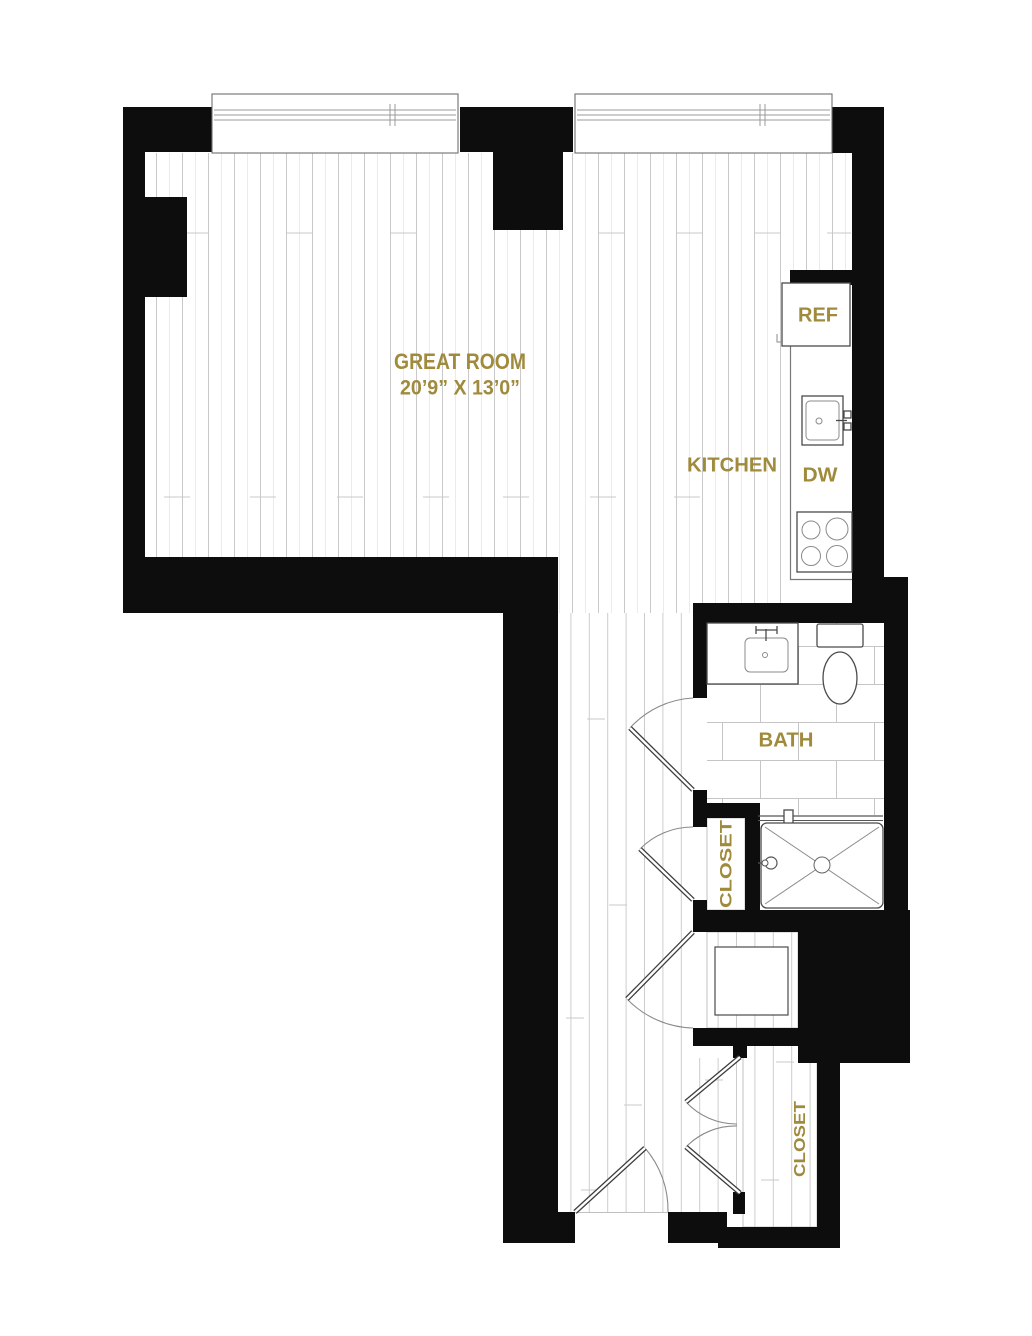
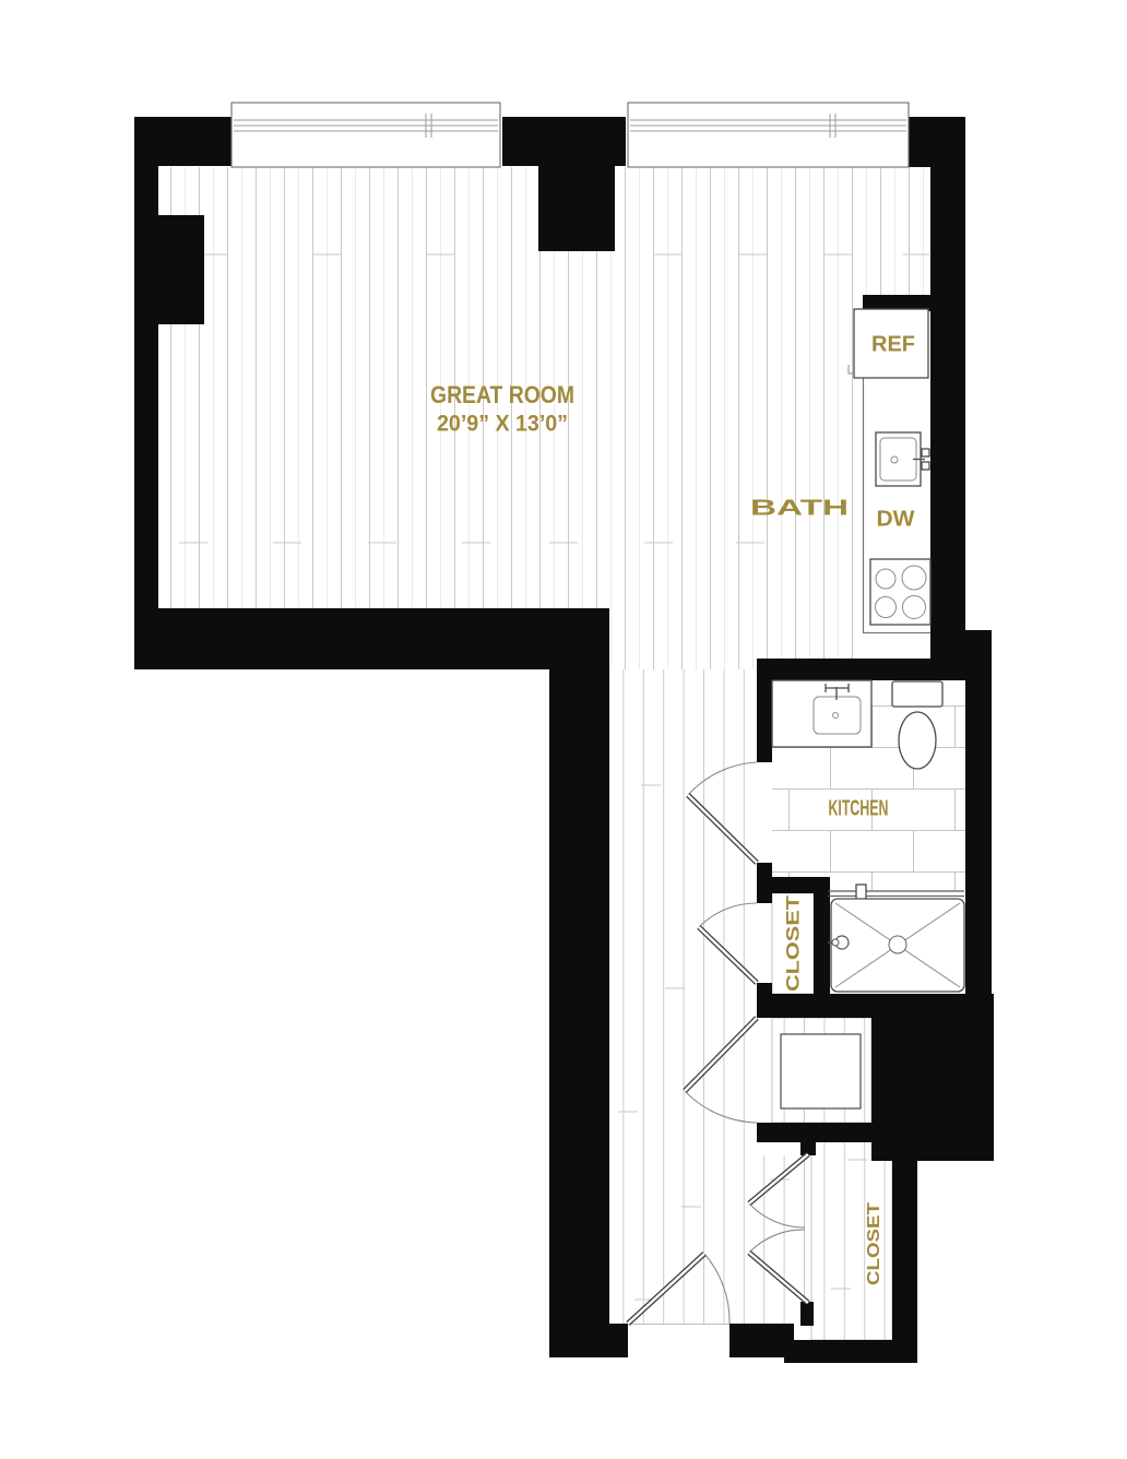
  GREAT ROOM
  20’9” X 13’0”
- KITCHEN
+ BATH
  REF
  DW
- BATH
+ KITCHEN
